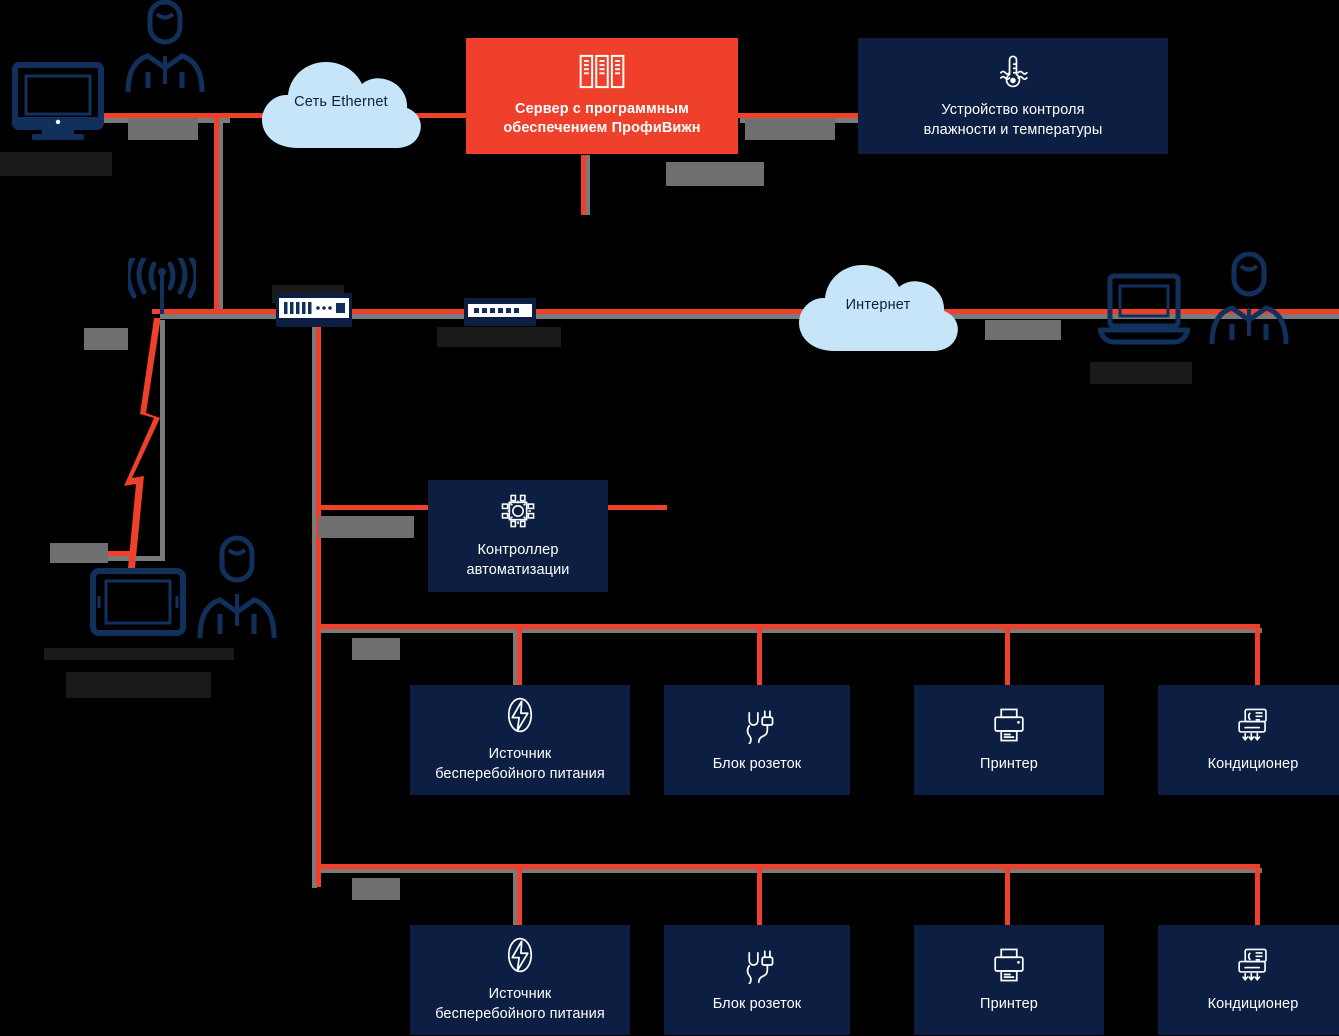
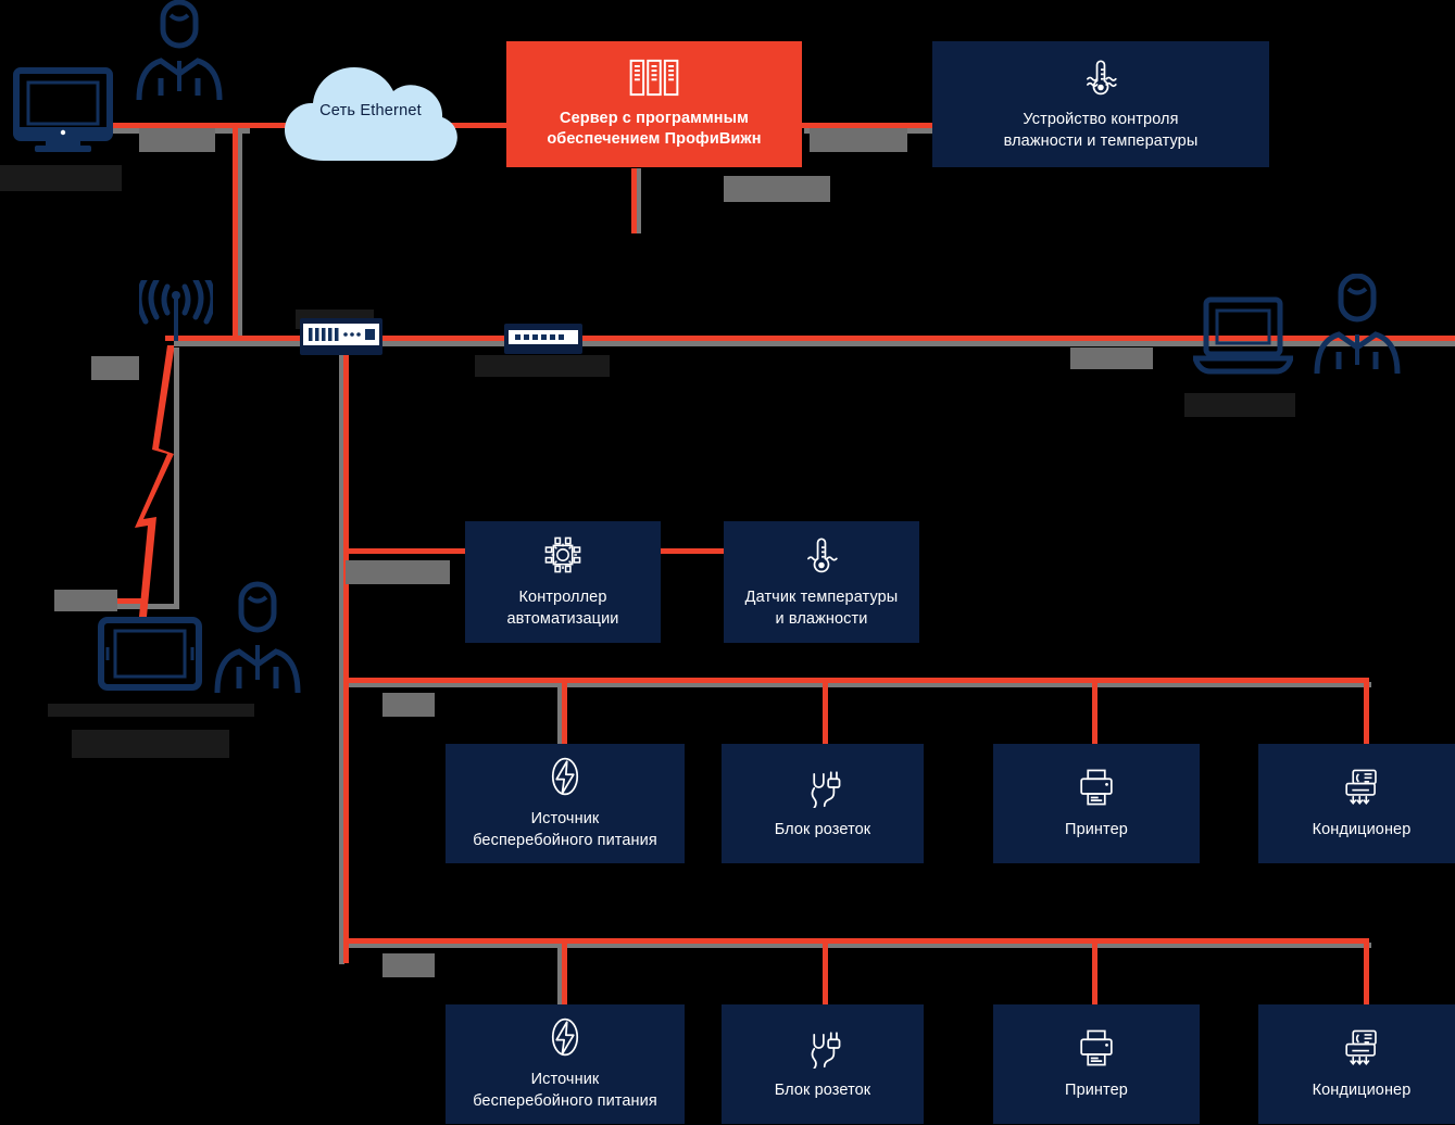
  Сеть Ethernet
- Интернет
  Сервер с программным
  обеспечением ПрофиВижн
  Устройство контроля
  влажности и температуры
  Контроллер
  автоматизации
+ Датчик температуры
+ и влажности
  Источник
  бесперебойного питания
  Блок розеток
  Принтер
  Кондиционер
  Источник
  бесперебойного питания
  Блок розеток
  Принтер
  Кондиционер
